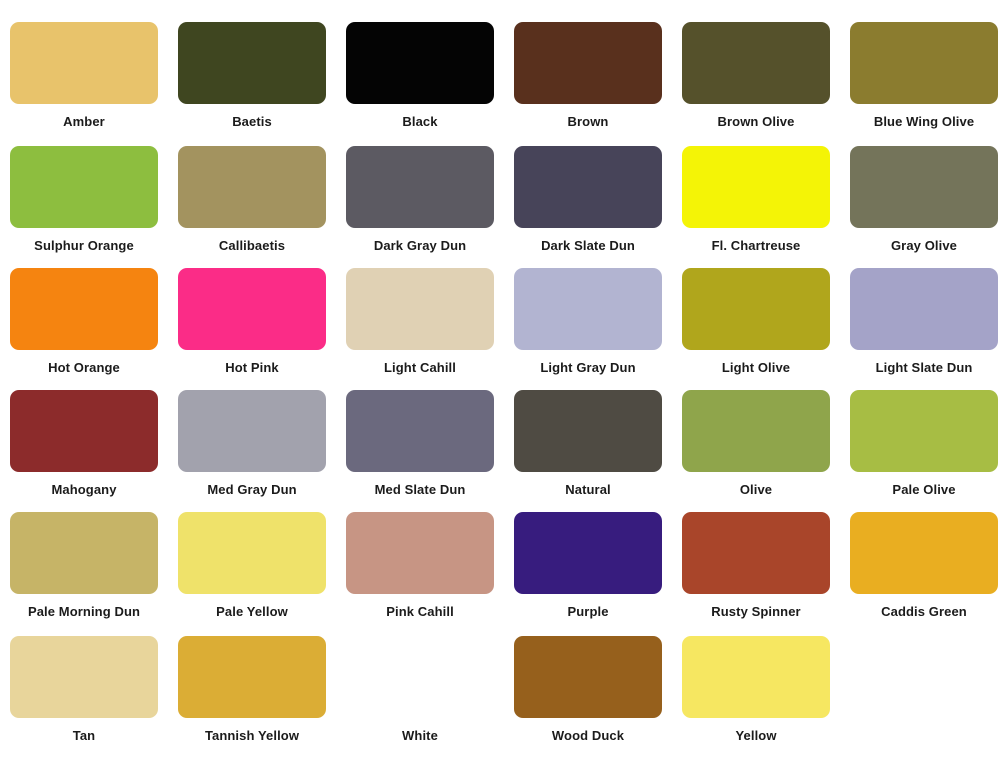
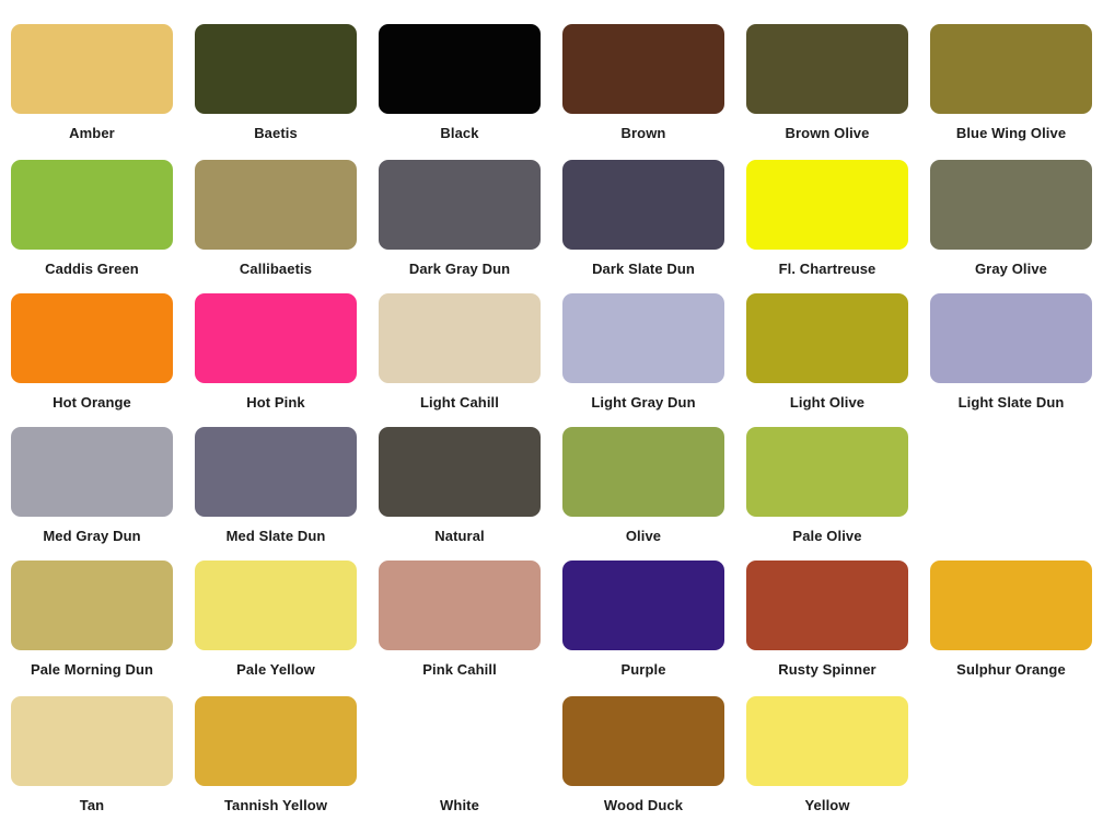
  Amber
  Baetis
  Black
  Brown
  Brown Olive
  Blue Wing Olive
- Sulphur Orange
+ Caddis Green
  Callibaetis
  Dark Gray Dun
  Dark Slate Dun
  Fl. Chartreuse
  Gray Olive
  Hot Orange
  Hot Pink
  Light Cahill
  Light Gray Dun
  Light Olive
  Light Slate Dun
- Mahogany
  Med Gray Dun
  Med Slate Dun
  Natural
  Olive
  Pale Olive
  Pale Morning Dun
  Pale Yellow
  Pink Cahill
  Purple
  Rusty Spinner
- Caddis Green
+ Sulphur Orange
  Tan
  Tannish Yellow
  White
  Wood Duck
  Yellow
